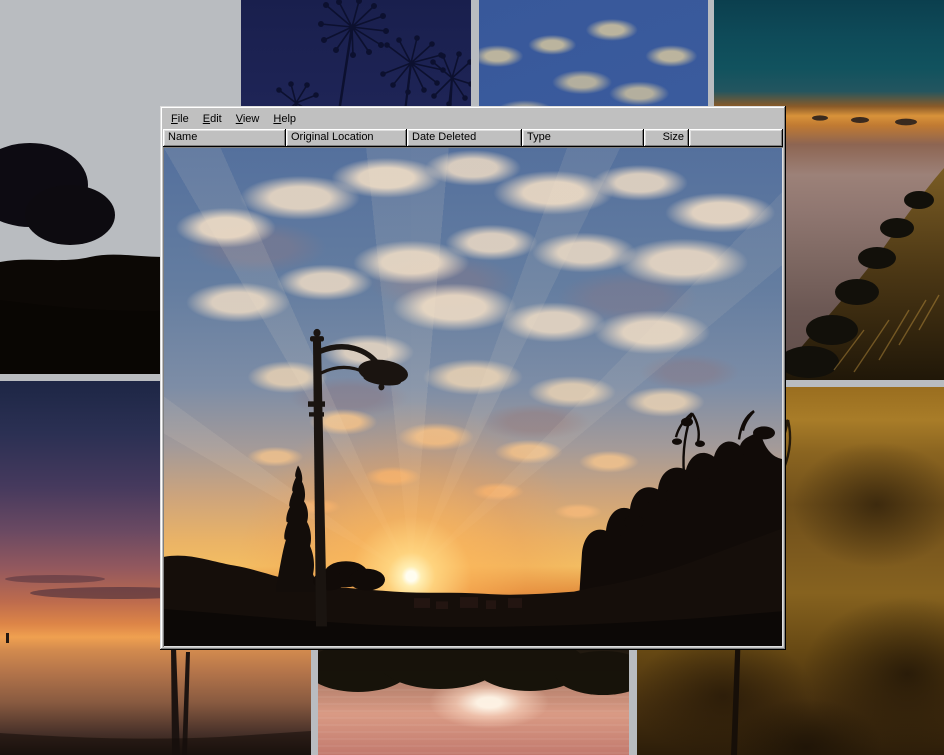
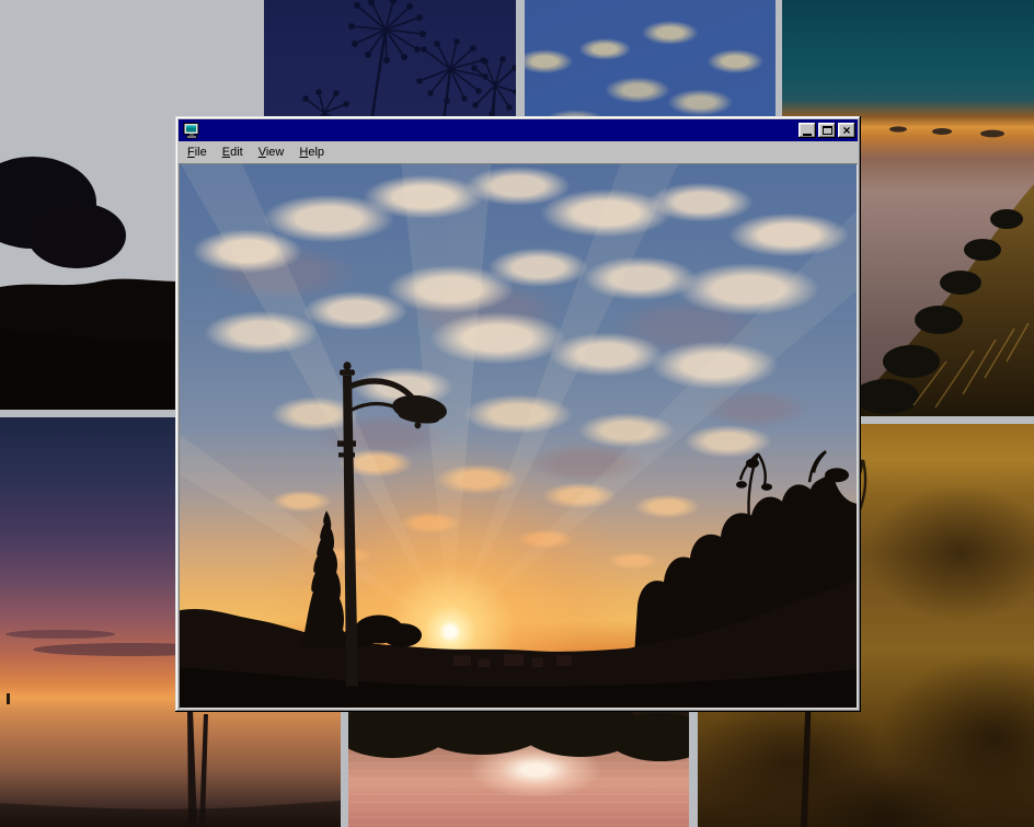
+ ×
  File
  Edit
  View
  Help
- Name
- Original Location
- Date Deleted
- Type
- Size
